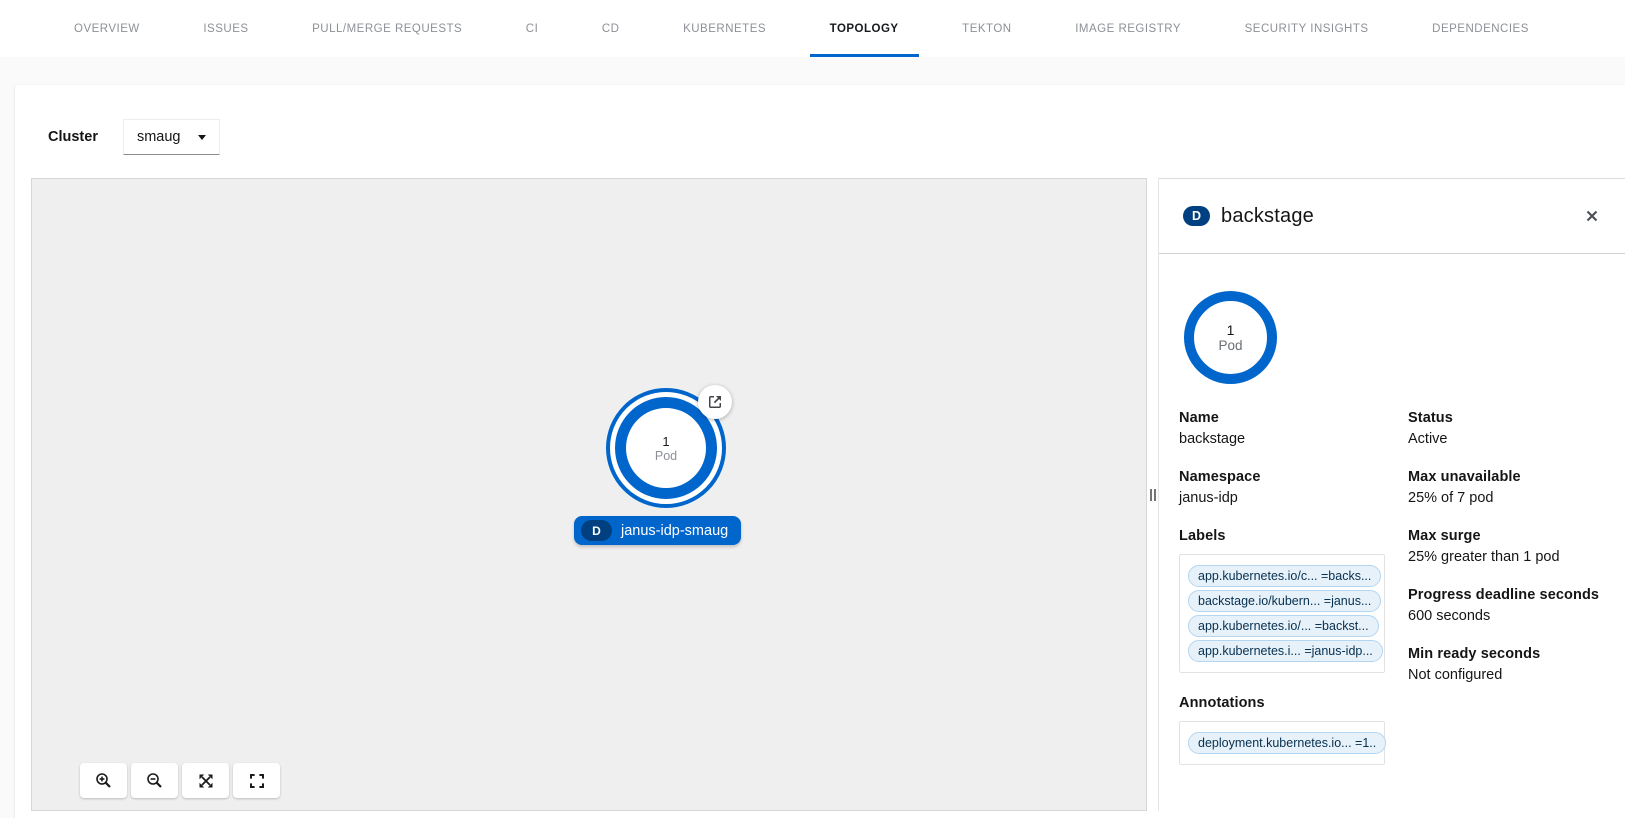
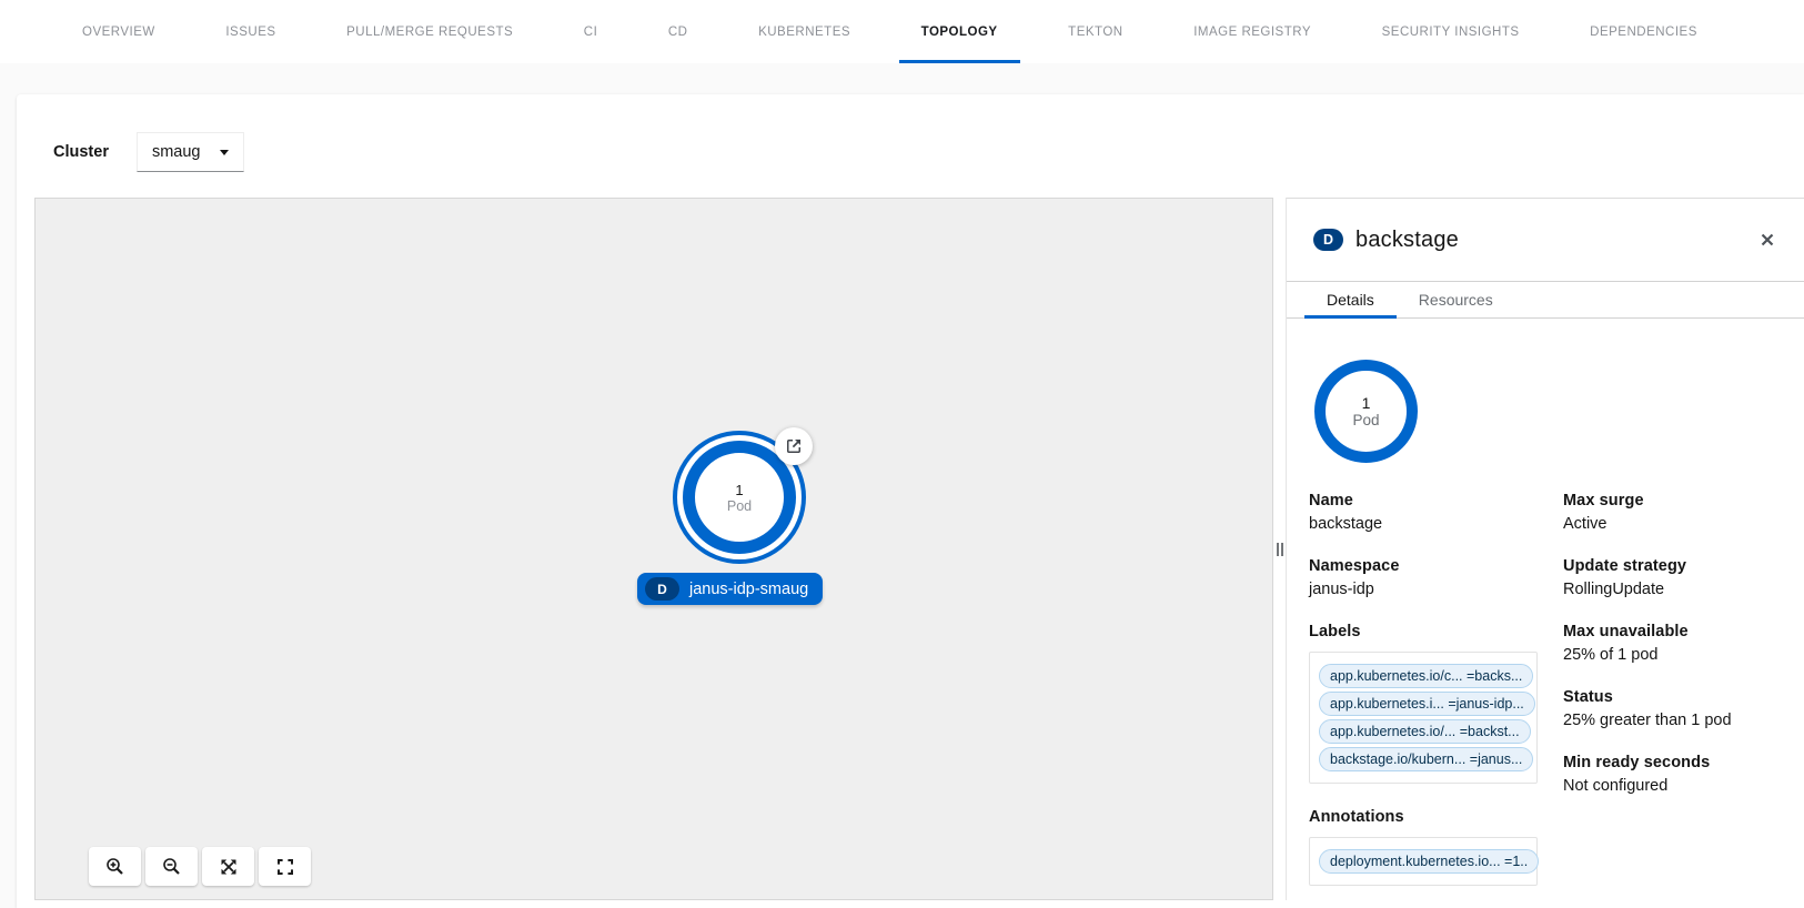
  OVERVIEW
  ISSUES
  PULL/MERGE REQUESTS
  CI
  CD
  KUBERNETES
  TOPOLOGY
  TEKTON
  IMAGE REGISTRY
  SECURITY INSIGHTS
  DEPENDENCIES
  Cluster
  smaug
  1
  Pod
  D
  janus-idp-smaug
  D
  backstage
+ Details
+ Resources
  1
  Pod
  Name
  backstage
  Namespace
  janus-idp
  Labels
  app.kubernetes.io/c... =backs...
- backstage.io/kubern... =janus...
+ app.kubernetes.i... =janus-idp...
  app.kubernetes.io/... =backst...
- app.kubernetes.i... =janus-idp...
+ backstage.io/kubern... =janus...
  Annotations
  deployment.kubernetes.io... =1..
- Status
+ Max surge
  Active
+ Update strategy
+ RollingUpdate
  Max unavailable
- 25% of 7 pod
+ 25% of 1 pod
- Max surge
+ Status
  25% greater than 1 pod
- Progress deadline seconds
- 600 seconds
  Min ready seconds
  Not configured
